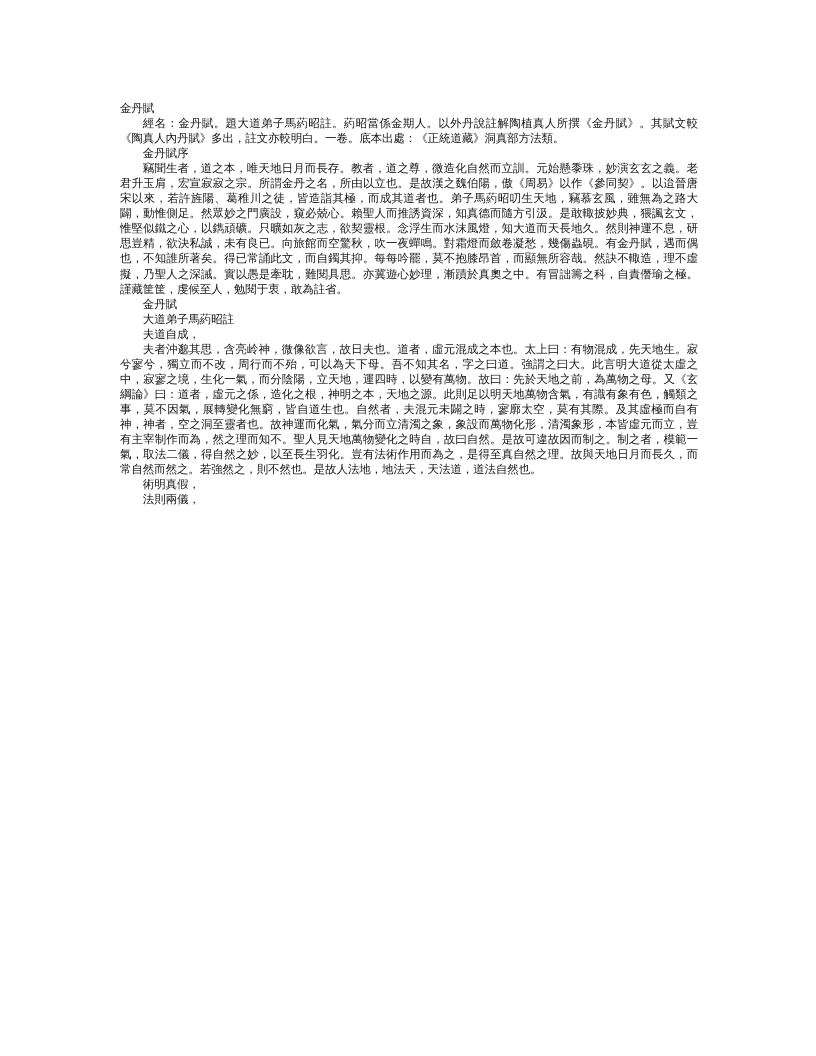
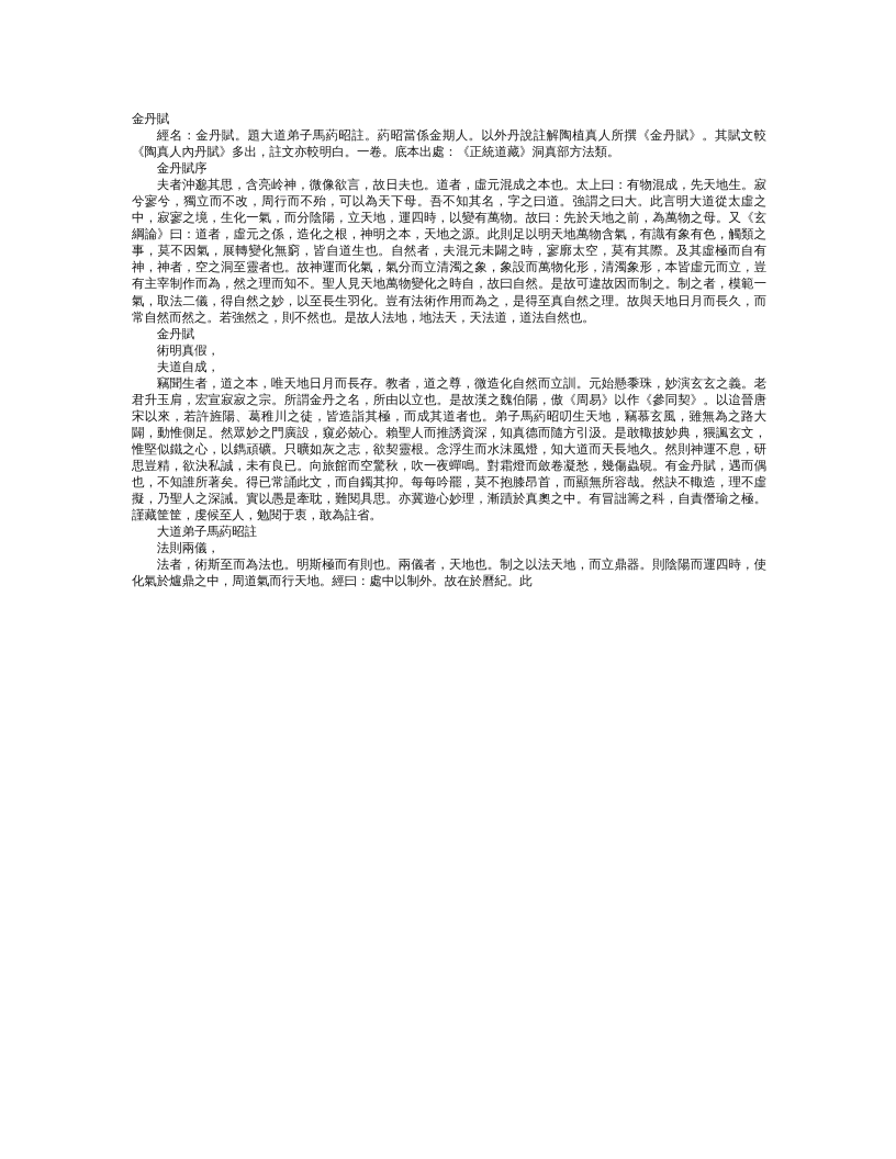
  金丹賦
  經名：金丹賦。題大道弟子馬葯昭註。葯昭當係金期人。以外丹說註解陶植真人所撰《金丹賦》。其賦文較《陶真人內丹賦》多出，註文亦較明白。一卷。底本出處：《正統道藏》洞真部方法類。
  金丹賦序
- 竊聞生者，道之本，唯天地日月而長存。教者，道之尊，微造化自然而立訓。元始懸黍珠，妙演玄玄之義。老君升玉肩，宏宣寂寂之宗。所謂金丹之名，所由以立也。是故漢之魏伯陽，傲《周易》以作《參同契》。以迨晉唐宋以來，若許旌陽、葛稚川之徒，皆造詣其極，而成其道者也。弟子馬葯昭叨生天地，竊慕玄風，雖無為之路大闢，動惟側足。然眾妙之門廣設，窺必兢心。賴聖人而推誘資深，知真德而隨方引汲。是敢輙披妙典，猥諷玄文，惟堅似鐵之心，以鐫頑礦。只曠如灰之志，欲契靈根。念浮生而水沫風燈，知大道而天長地久。然則神運不息，研思豈精，欲決私誠，未有良已。向旅館而空驚秋，吹一夜蟬鳴。對霜燈而斂卷凝愁，幾傷蟲硯。有金丹賦，遇而偶也，不知誰所著矣。得已常誦此文，而自鐲其抑。每每吟罷，莫不抱膝昂首，而顯無所容哉。然訣不輙造，理不虛擬，乃聖人之深誡。實以愚是牽耽，難閱具思。亦冀遊心妙理，漸蹟於真奧之中。有冒詘籌之科，自責僭瑜之極。謹藏筐筐，虔候至人，勉閱于衷，敢為註省。
+ 夫者沖邈其思，含亮岭神，微像欲言，故日夫也。道者，虛元混成之本也。太上曰：有物混成，先天地生。寂兮寥兮，獨立而不改，周行而不殆，可以為天下母。吾不知其名，字之曰道。強謂之曰大。此言明大道從太虛之中，寂寥之境，生化一氣，而分陰陽，立天地，運四時，以變有萬物。故曰：先於天地之前，為萬物之母。又《玄綱論》曰：道者，虛元之係，造化之根，神明之本，天地之源。此則足以明天地萬物含氣，有識有象有色，觸類之事，莫不因氣，展轉變化無窮，皆自道生也。自然者，夫混元未闢之時，寥廓太空，莫有其際。及其虛極而自有神，神者，空之洞至靈者也。故神運而化氣，氣分而立清濁之象，象設而萬物化形，清濁象形，本皆虛元而立，豈有主宰制作而為，然之理而知不。聖人見天地萬物變化之時自，故曰自然。是故可違故因而制之。制之者，模範一氣，取法二儀，得自然之妙，以至長生羽化。豈有法術作用而為之，是得至真自然之理。故與天地日月而長久，而常自然而然之。若強然之，則不然也。是故人法地，地法天，天法道，道法自然也。
  金丹賦
- 大道弟子馬葯昭註
+ 術明真假，
  夫道自成，
- 夫者沖邈其思，含亮岭神，微像欲言，故日夫也。道者，虛元混成之本也。太上曰：有物混成，先天地生。寂兮寥兮，獨立而不改，周行而不殆，可以為天下母。吾不知其名，字之曰道。強謂之曰大。此言明大道從太虛之中，寂寥之境，生化一氣，而分陰陽，立天地，運四時，以變有萬物。故曰：先於天地之前，為萬物之母。又《玄綱論》曰：道者，虛元之係，造化之根，神明之本，天地之源。此則足以明天地萬物含氣，有識有象有色，觸類之事，莫不因氣，展轉變化無窮，皆自道生也。自然者，夫混元未闢之時，寥廓太空，莫有其際。及其虛極而自有神，神者，空之洞至靈者也。故神運而化氣，氣分而立清濁之象，象設而萬物化形，清濁象形，本皆虛元而立，豈有主宰制作而為，然之理而知不。聖人見天地萬物變化之時自，故曰自然。是故可違故因而制之。制之者，模範一氣，取法二儀，得自然之妙，以至長生羽化。豈有法術作用而為之，是得至真自然之理。故與天地日月而長久，而常自然而然之。若強然之，則不然也。是故人法地，地法天，天法道，道法自然也。
+ 竊聞生者，道之本，唯天地日月而長存。教者，道之尊，微造化自然而立訓。元始懸黍珠，妙演玄玄之義。老君升玉肩，宏宣寂寂之宗。所謂金丹之名，所由以立也。是故漢之魏伯陽，傲《周易》以作《參同契》。以迨晉唐宋以來，若許旌陽、葛稚川之徒，皆造詣其極，而成其道者也。弟子馬葯昭叨生天地，竊慕玄風，雖無為之路大闢，動惟側足。然眾妙之門廣設，窺必兢心。賴聖人而推誘資深，知真德而隨方引汲。是敢輙披妙典，猥諷玄文，惟堅似鐵之心，以鐫頑礦。只曠如灰之志，欲契靈根。念浮生而水沫風燈，知大道而天長地久。然則神運不息，研思豈精，欲決私誠，未有良已。向旅館而空驚秋，吹一夜蟬鳴。對霜燈而斂卷凝愁，幾傷蟲硯。有金丹賦，遇而偶也，不知誰所著矣。得已常誦此文，而自鐲其抑。每每吟罷，莫不抱膝昂首，而顯無所容哉。然訣不輙造，理不虛擬，乃聖人之深誡。實以愚是牽耽，難閱具思。亦冀遊心妙理，漸蹟於真奧之中。有冒詘籌之科，自責僭瑜之極。謹藏筐筐，虔候至人，勉閱于衷，敢為註省。
- 術明真假，
+ 大道弟子馬葯昭註
  法則兩儀，
+ 法者，術斯至而為法也。明斯極而有則也。兩儀者，天地也。制之以法天地，而立鼎器。則陰陽而運四時，使化氣於爐鼎之中，周道氣而行天地。經曰：處中以制外。故在於曆紀。此
